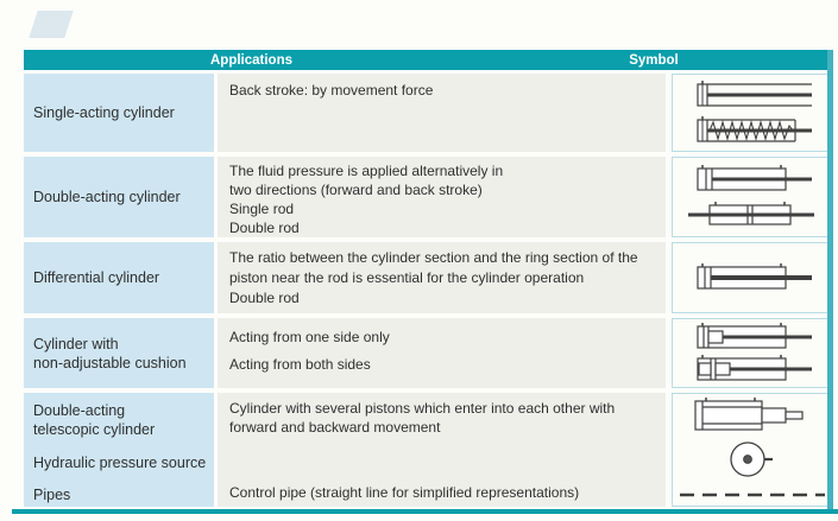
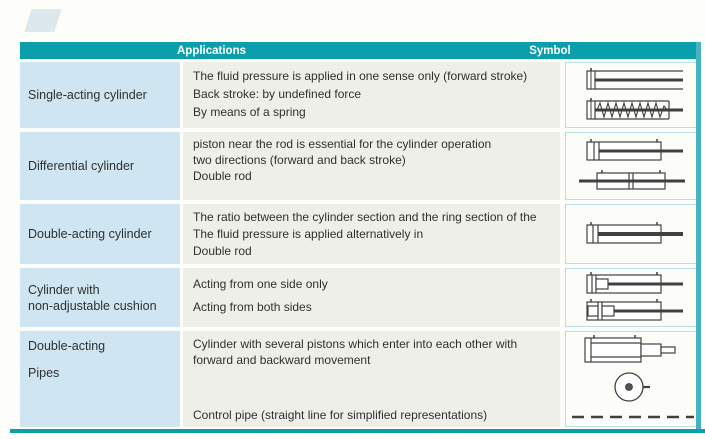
  Applications
  Symbol
  Single-acting cylinder
+ The fluid pressure is applied in one sense only (forward stroke)
- Back stroke: by movement force
+ Back stroke: by undefined force
+ By means of a spring
- Double-acting cylinder
+ Differential cylinder
- The fluid pressure is applied alternatively in
+ piston near the rod is essential for the cylinder operation
  two directions (forward and back stroke)
- Single rod
  Double rod
- Differential cylinder
+ Double-acting cylinder
  The ratio between the cylinder section and the ring section of the
- piston near the rod is essential for the cylinder operation
+ The fluid pressure is applied alternatively in
  Double rod
  Cylinder with
  non-adjustable cushion
  Acting from one side only
  Acting from both sides
  Double-acting
- telescopic cylinder
- Hydraulic pressure source
  Pipes
  Cylinder with several pistons which enter into each other with
  forward and backward movement
  Control pipe (straight line for simplified representations)
